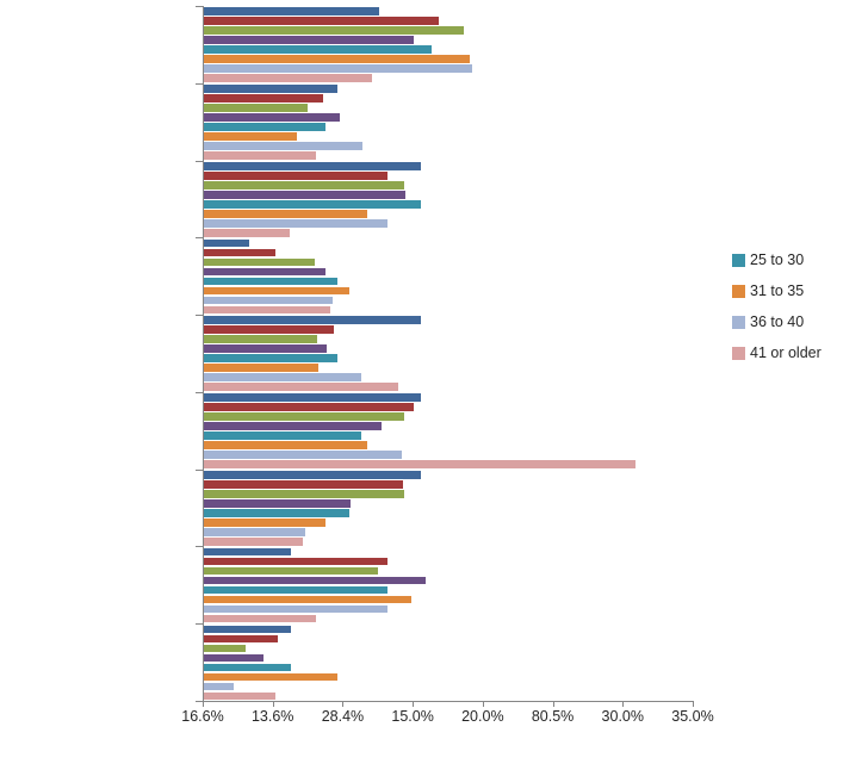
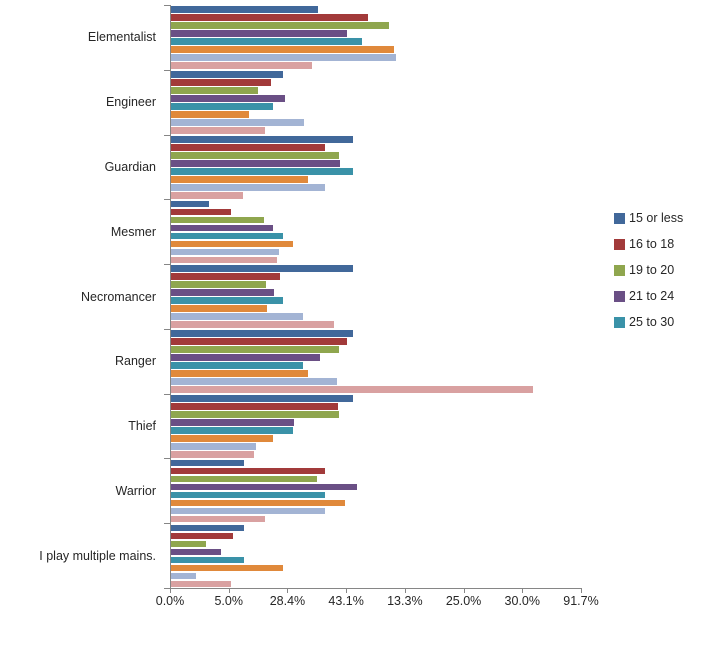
+ Elementalist
+ Engineer
+ Guardian
+ Mesmer
+ Necromancer
+ Ranger
+ Thief
+ Warrior
+ I play multiple mains.
- 16.6%
+ 0.0%
- 13.6%
+ 5.0%
  28.4%
- 15.0%
+ 43.1%
- 20.0%
+ 13.3%
- 80.5%
+ 25.0%
  30.0%
- 35.0%
+ 91.7%
+ 15 or less
+ 16 to 18
+ 19 to 20
+ 21 to 24
  25 to 30
- 31 to 35
- 36 to 40
- 41 or older
